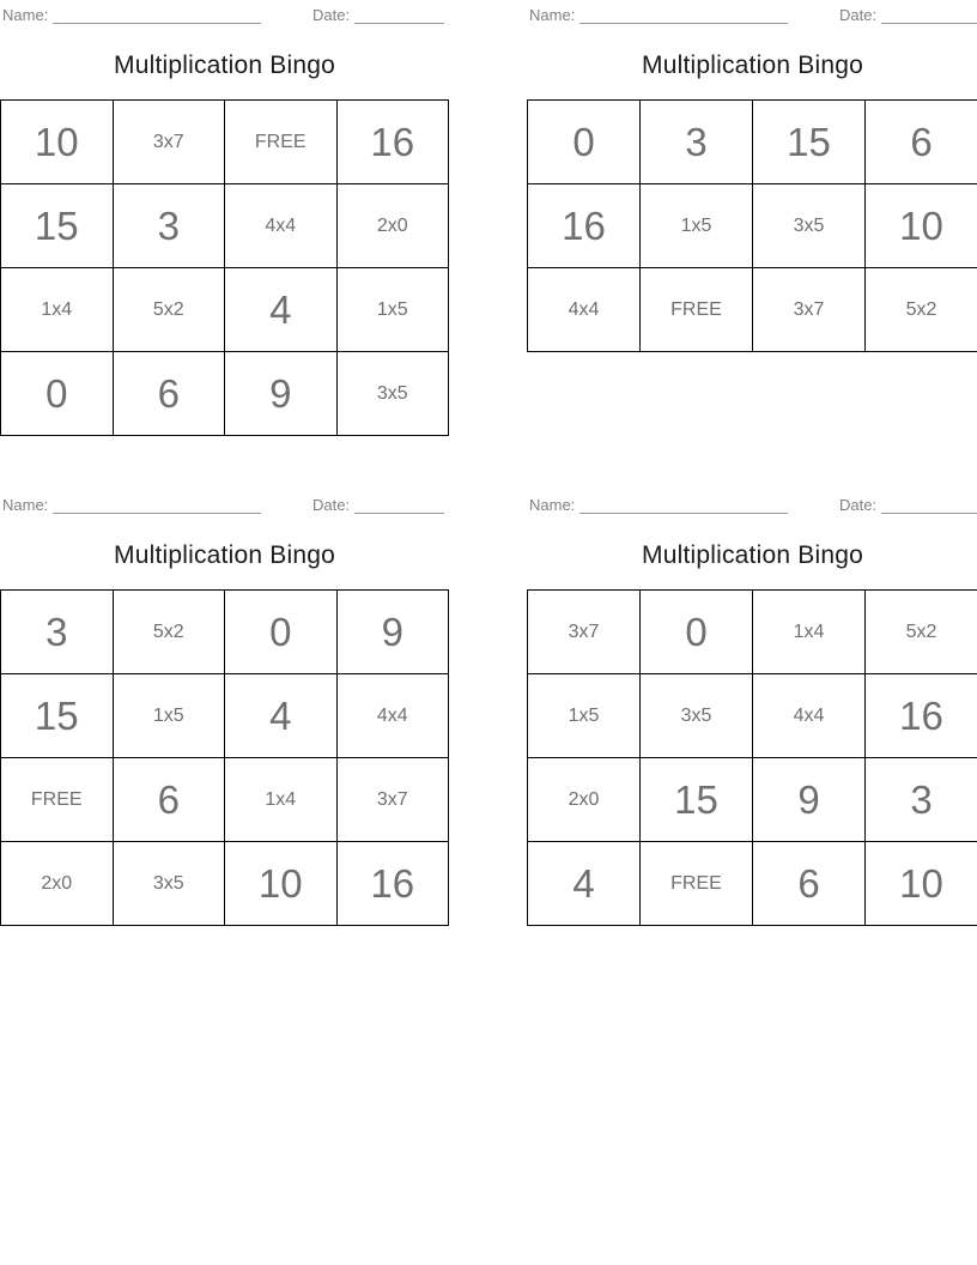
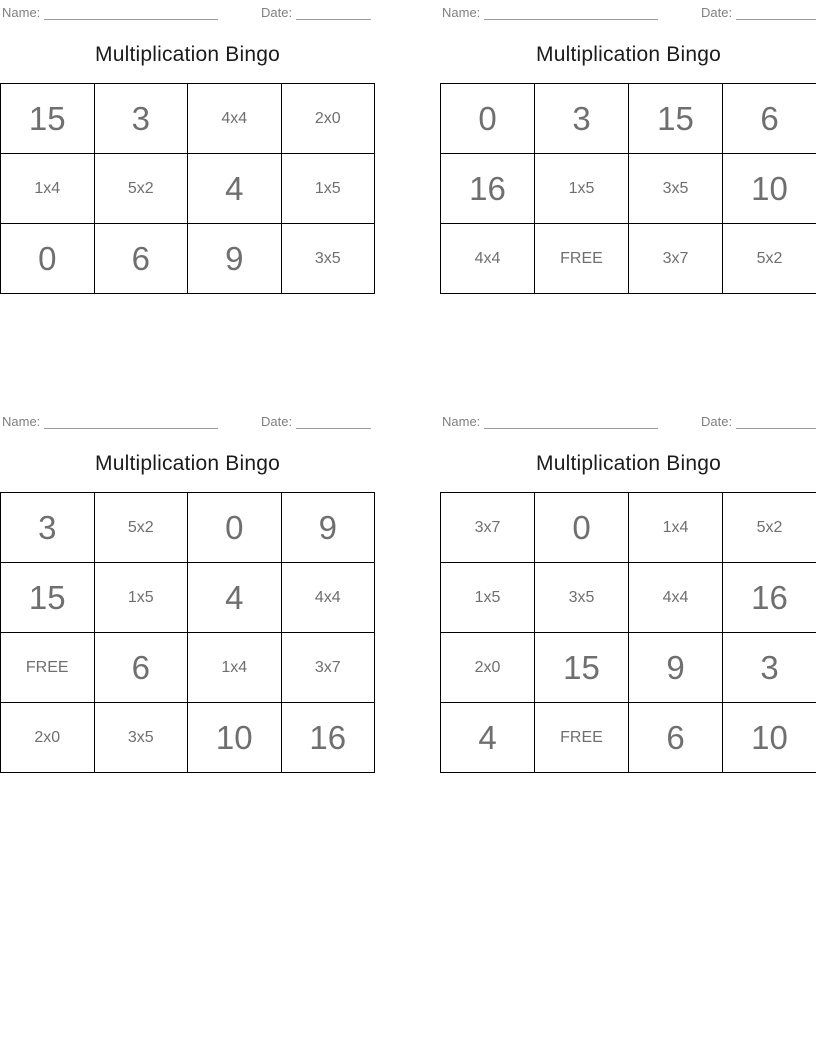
  Name:
  Date:
  Multiplication Bingo
- 10	3x7	FREE	16
  15	3	4x4	2x0
  1x4	5x2	4	1x5
  0	6	9	3x5
  Name:
  Date:
  Multiplication Bingo
  0	3	15	6
  16	1x5	3x5	10
  4x4	FREE	3x7	5x2
  Name:
  Date:
  Multiplication Bingo
  3	5x2	0	9
  15	1x5	4	4x4
  FREE	6	1x4	3x7
  2x0	3x5	10	16
  Name:
  Date:
  Multiplication Bingo
  3x7	0	1x4	5x2
  1x5	3x5	4x4	16
  2x0	15	9	3
  4	FREE	6	10
